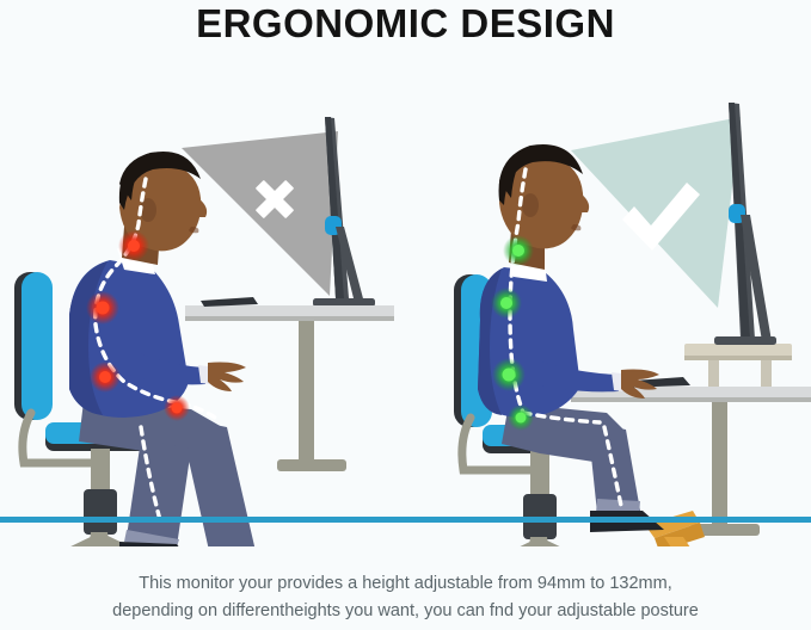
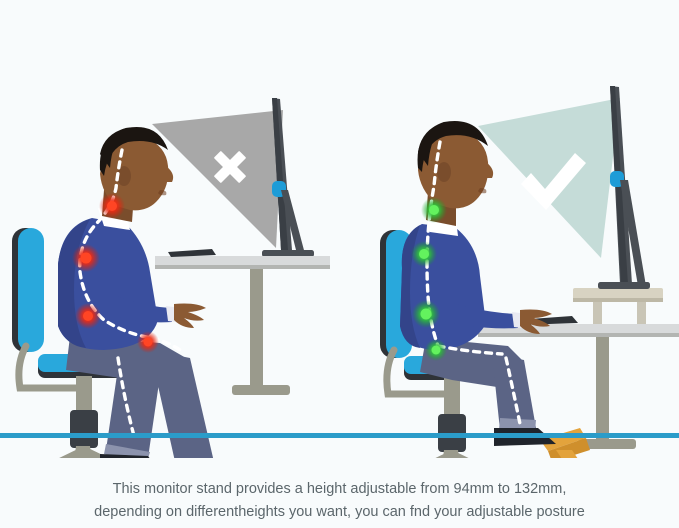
- ERGONOMIC DESIGN
- This monitor your provides a height adjustable from 94mm to 132mm,
+ This monitor stand provides a height adjustable from 94mm to 132mm,
  depending on differentheights you want, you can fnd your adjustable posture
